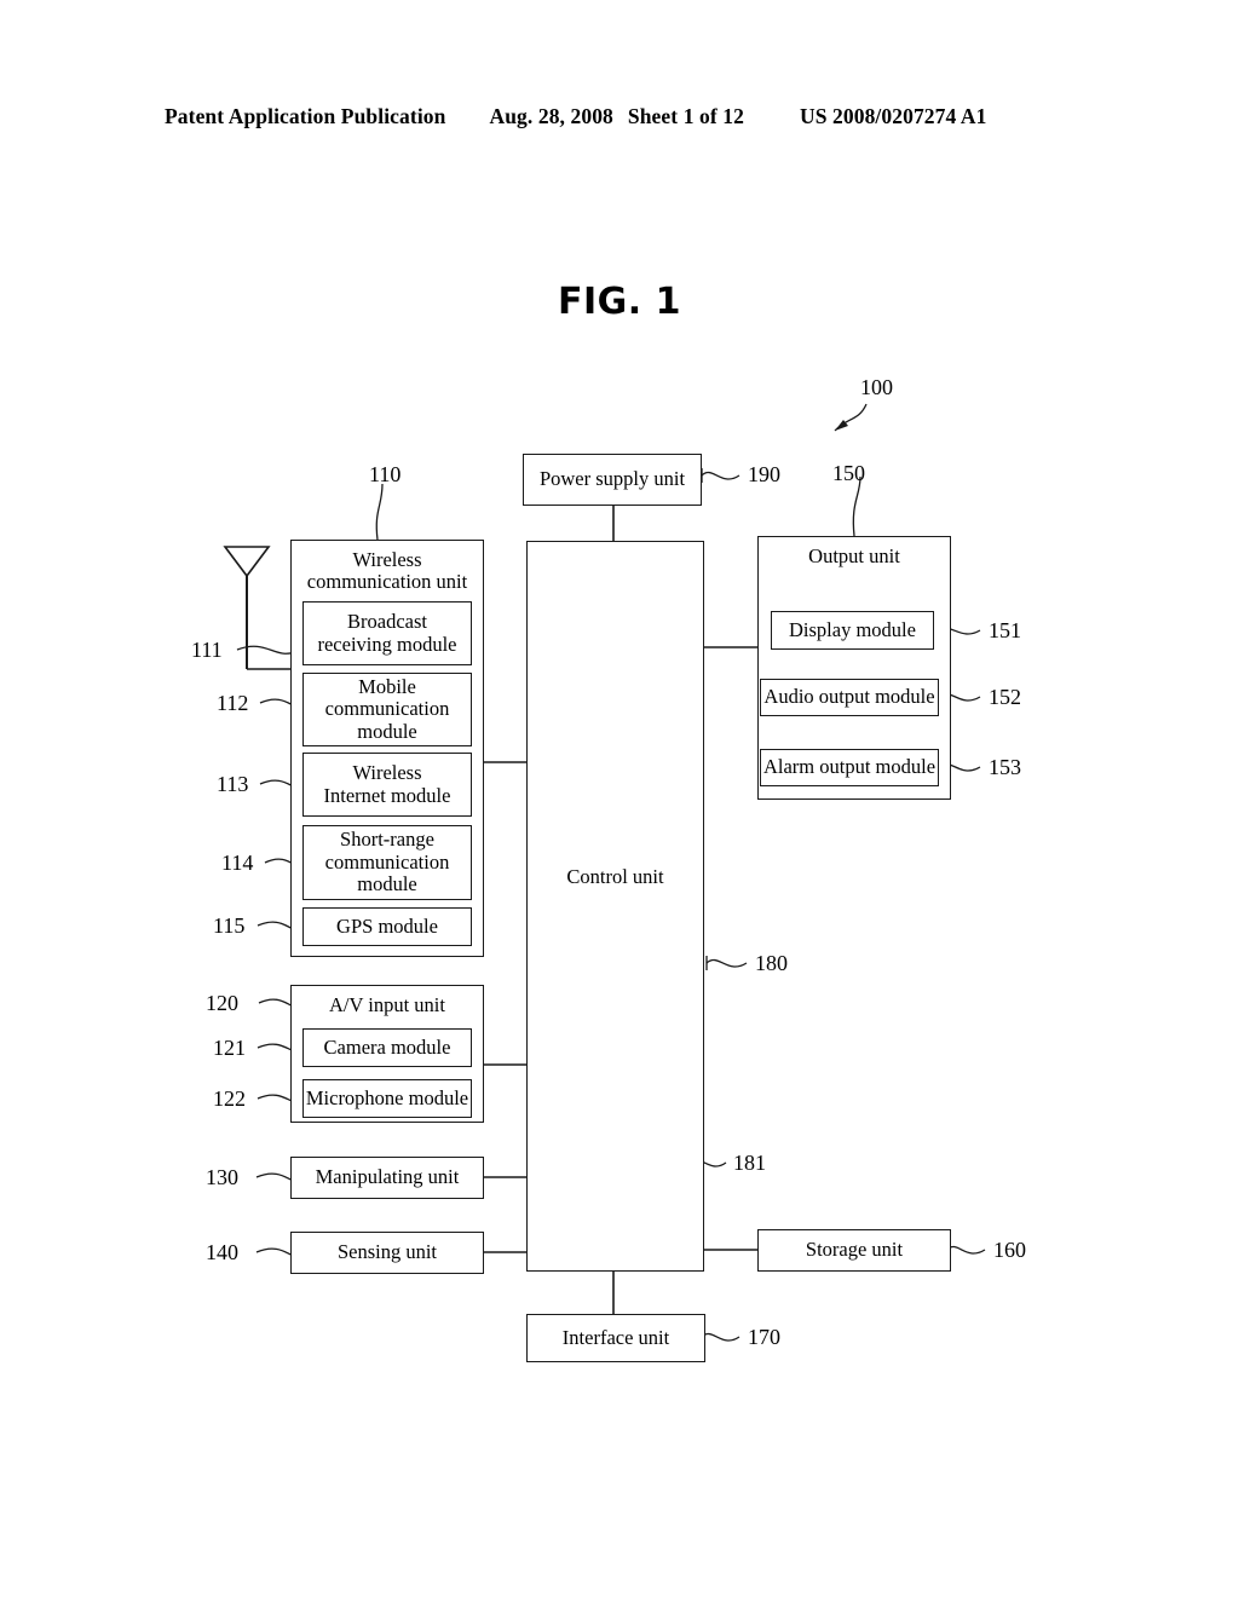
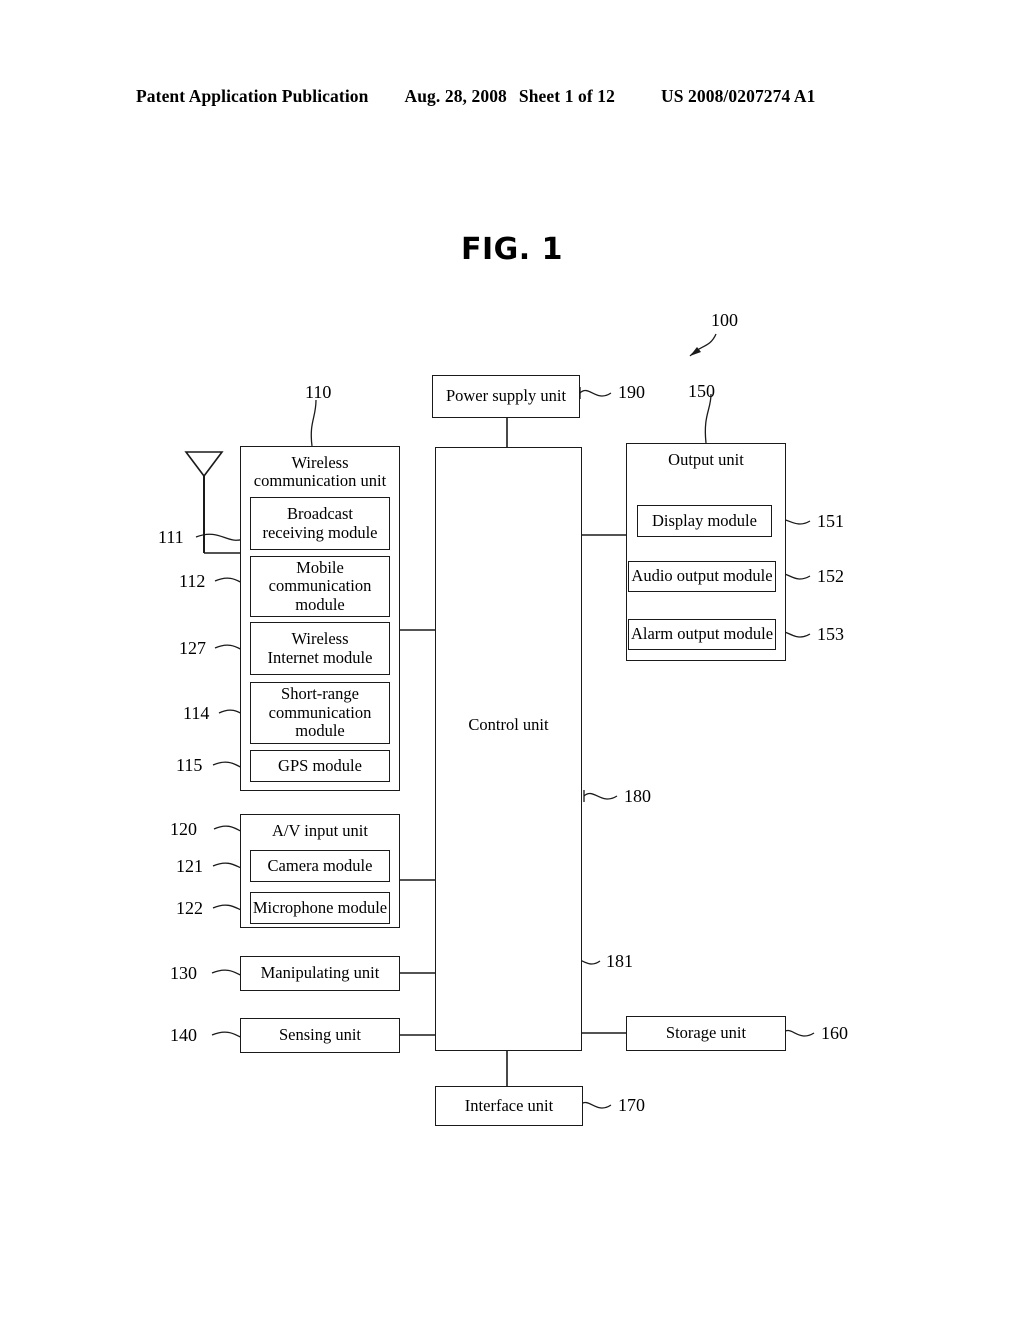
  Patent Application Publication
  Aug. 28, 2008
  Sheet 1 of 12
  US 2008/0207274 A1
  FIG. 1
  Power supply unit
  Wireless
  communication unit
  Broadcast
  receiving module
  Mobile
  communication
  module
  Wireless
  Internet module
  Short-range
  communication
  module
  GPS module
  A/V input unit
  Camera module
  Microphone module
  Manipulating unit
  Sensing unit
  Control unit
  Output unit
  Display module
  Audio output module
  Alarm output module
  Storage unit
  Interface unit
  100
  110
  190
  150
  111
  112
- 113
+ 127
  114
  115
  120
  121
  122
  130
  140
  151
  152
  153
  180
  181
  160
  170
